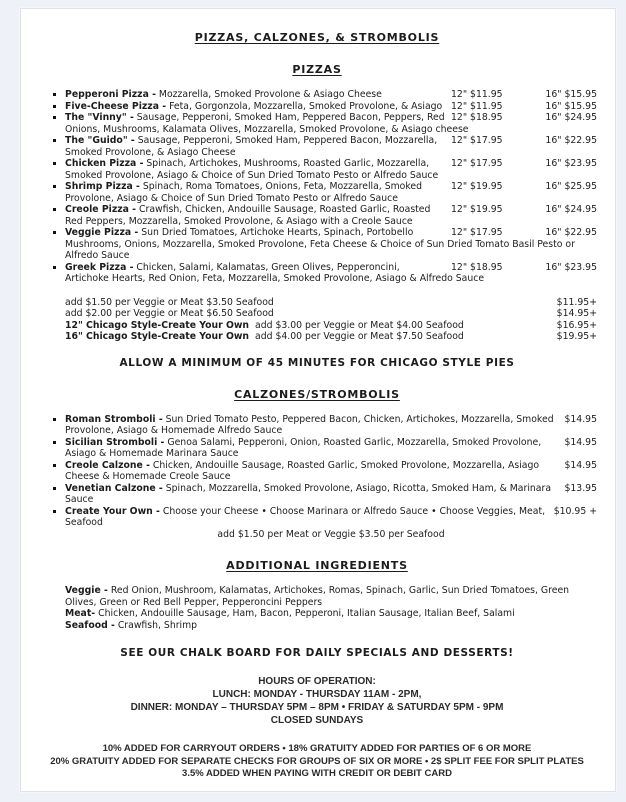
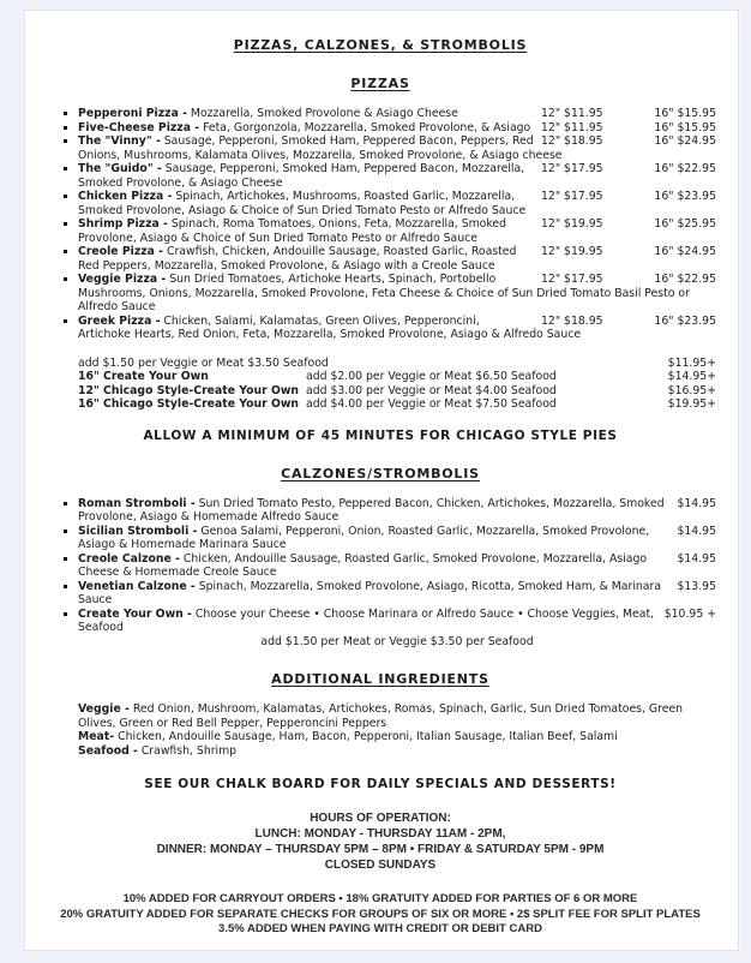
  PIZZAS, CALZONES, & STROMBOLIS
  PIZZAS
  12" $11.95
  16" $15.95
  Pepperoni Pizza - Mozzarella, Smoked Provolone & Asiago Cheese
  12" $11.95
  16" $15.95
  Five-Cheese Pizza - Feta, Gorgonzola, Mozzarella, Smoked Provolone, & Asiago
  12" $18.95
  16" $24.95
  The "Vinny" - Sausage, Pepperoni, Smoked Ham, Peppered Bacon, Peppers, Red Onions, Mushrooms, Kalamata Olives, Mozzarella, Smoked Provolone, & Asiago cheese
  12" $17.95
  16" $22.95
  The "Guido" - Sausage, Pepperoni, Smoked Ham, Peppered Bacon, Mozzarella, Smoked Provolone, & Asiago Cheese
  12" $17.95
  16" $23.95
  Chicken Pizza - Spinach, Artichokes, Mushrooms, Roasted Garlic, Mozzarella, Smoked Provolone, Asiago & Choice of Sun Dried Tomato Pesto or Alfredo Sauce
  12" $19.95
  16" $25.95
  Shrimp Pizza - Spinach, Roma Tomatoes, Onions, Feta, Mozzarella, Smoked Provolone, Asiago & Choice of Sun Dried Tomato Pesto or Alfredo Sauce
  12" $19.95
  16" $24.95
  Creole Pizza - Crawfish, Chicken, Andouille Sausage, Roasted Garlic, Roasted Red Peppers, Mozzarella, Smoked Provolone, & Asiago with a Creole Sauce
  12" $17.95
  16" $22.95
  Veggie Pizza - Sun Dried Tomatoes, Artichoke Hearts, Spinach, Portobello Mushrooms, Onions, Mozzarella, Smoked Provolone, Feta Cheese & Choice of Sun Dried Tomato Basil Pesto or Alfredo Sauce
  12" $18.95
  16" $23.95
  Greek Pizza - Chicken, Salami, Kalamatas, Green Olives, Pepperoncini, Artichoke Hearts, Red Onion, Feta, Mozzarella, Smoked Provolone, Asiago & Alfredo Sauce
  add $1.50 per Veggie or Meat $3.50 Seafood
  $11.95+
+ 16" Create Your Own
  add $2.00 per Veggie or Meat $6.50 Seafood
  $14.95+
  12" Chicago Style-Create Your Own
  add $3.00 per Veggie or Meat $4.00 Seafood
  $16.95+
  16" Chicago Style-Create Your Own
  add $4.00 per Veggie or Meat $7.50 Seafood
  $19.95+
  ALLOW A MINIMUM OF 45 MINUTES FOR CHICAGO STYLE PIES
  CALZONES/STROMBOLIS
  $14.95
  Roman Stromboli - Sun Dried Tomato Pesto, Peppered Bacon, Chicken, Artichokes, Mozzarella, Smoked Provolone, Asiago & Homemade Alfredo Sauce
  $14.95
  Sicilian Stromboli - Genoa Salami, Pepperoni, Onion, Roasted Garlic, Mozzarella, Smoked Provolone, Asiago & Homemade Marinara Sauce
  $14.95
  Creole Calzone - Chicken, Andouille Sausage, Roasted Garlic, Smoked Provolone, Mozzarella, Asiago Cheese & Homemade Creole Sauce
  $13.95
  Venetian Calzone - Spinach, Mozzarella, Smoked Provolone, Asiago, Ricotta, Smoked Ham, & Marinara Sauce
  $10.95 +
  Create Your Own - Choose your Cheese • Choose Marinara or Alfredo Sauce • Choose Veggies, Meat, Seafood
  add $1.50 per Meat or Veggie $3.50 per Seafood
  ADDITIONAL INGREDIENTS
  Veggie - Red Onion, Mushroom, Kalamatas, Artichokes, Romas, Spinach, Garlic, Sun Dried Tomatoes, Green Olives, Green or Red Bell Pepper, Pepperoncini Peppers
  Meat- Chicken, Andouille Sausage, Ham, Bacon, Pepperoni, Italian Sausage, Italian Beef, Salami
  Seafood - Crawfish, Shrimp
  SEE OUR CHALK BOARD FOR DAILY SPECIALS AND DESSERTS!
  HOURS OF OPERATION:
  LUNCH: MONDAY - THURSDAY 11AM - 2PM,
  DINNER: MONDAY – THURSDAY 5PM – 8PM • FRIDAY & SATURDAY 5PM - 9PM
  CLOSED SUNDAYS
  10% ADDED FOR CARRYOUT ORDERS • 18% GRATUITY ADDED FOR PARTIES OF 6 OR MORE
  20% GRATUITY ADDED FOR SEPARATE CHECKS FOR GROUPS OF SIX OR MORE • 2$ SPLIT FEE FOR SPLIT PLATES
  3.5% ADDED WHEN PAYING WITH CREDIT OR DEBIT CARD
